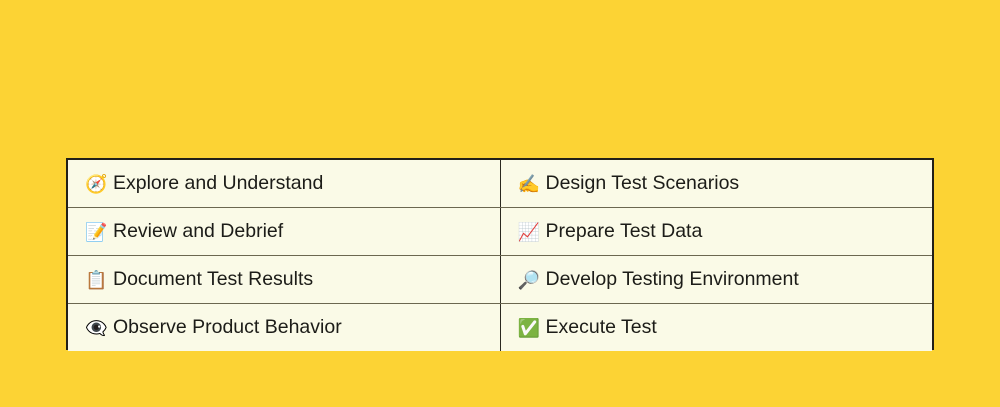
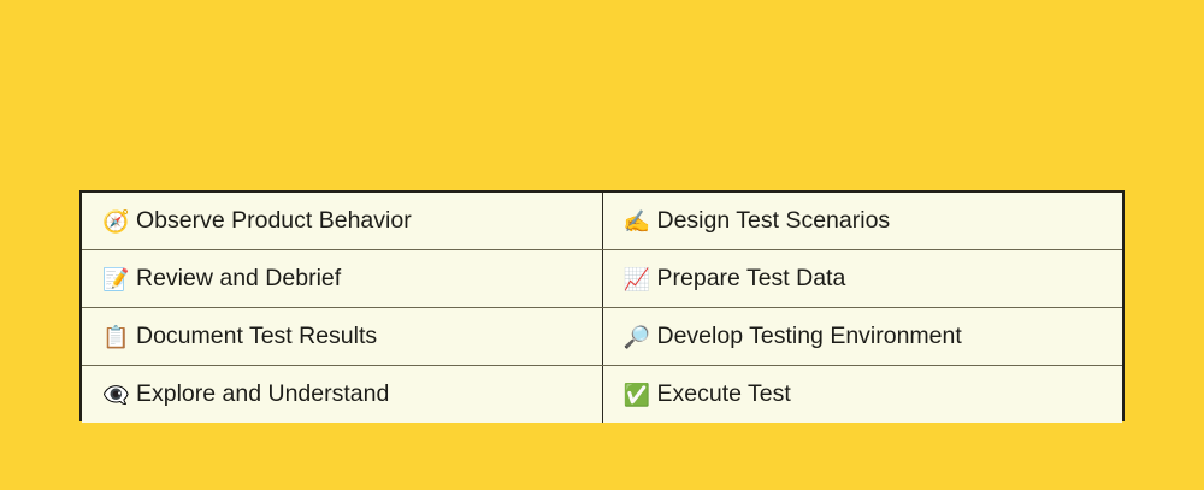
- 🧭 Explore and Understand	✍️ Design Test Scenarios
+ 🧭 Observe Product Behavior	✍️ Design Test Scenarios
  📝 Review and Debrief	📈 Prepare Test Data
  📋 Document Test Results	🔎 Develop Testing Environment
- 👁️‍🗨️ Observe Product Behavior	✅ Execute Test
+ 👁️‍🗨️ Explore and Understand	✅ Execute Test
